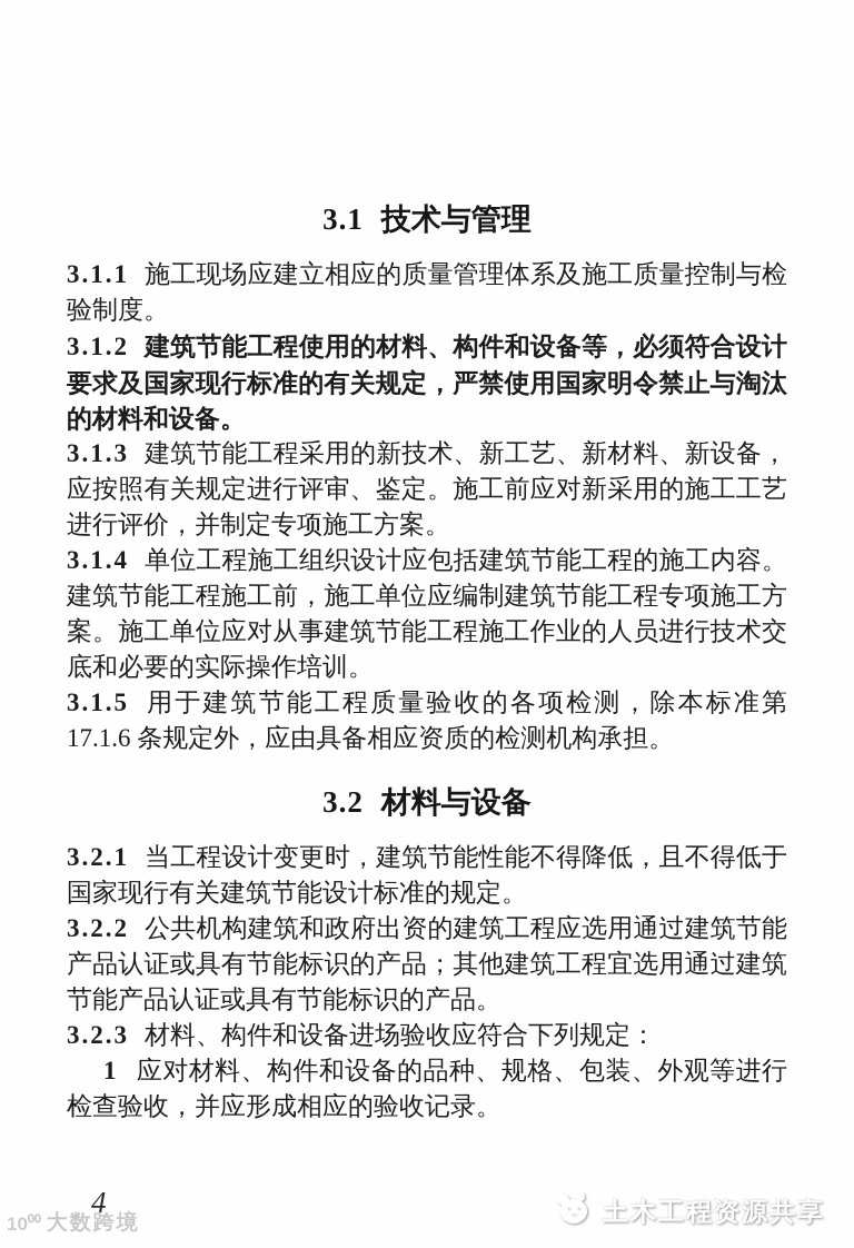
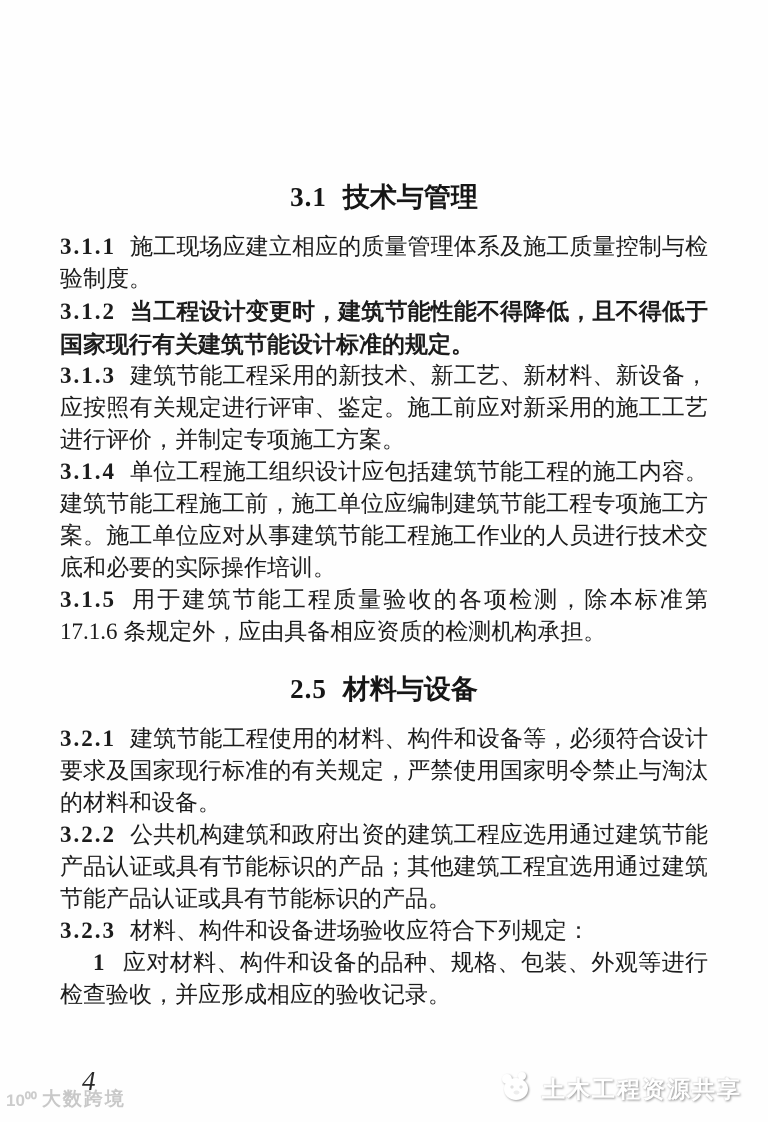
  3.1 技术与管理
  3.1.1 施工现场应建立相应的质量管理体系及施工质量控制与检验制度。
- 3.1.2 建筑节能工程使用的材料、构件和设备等，必须符合设计要求及国家现行标准的有关规定，严禁使用国家明令禁止与淘汰的材料和设备。
+ 3.1.2 当工程设计变更时，建筑节能性能不得降低，且不得低于国家现行有关建筑节能设计标准的规定。
  3.1.3 建筑节能工程采用的新技术、新工艺、新材料、新设备，应按照有关规定进行评审、鉴定。施工前应对新采用的施工工艺进行评价，并制定专项施工方案。
  3.1.4 单位工程施工组织设计应包括建筑节能工程的施工内容。建筑节能工程施工前，施工单位应编制建筑节能工程专项施工方案。施工单位应对从事建筑节能工程施工作业的人员进行技术交底和必要的实际操作培训。
  3.1.5 用于建筑节能工程质量验收的各项检测，除本标准第 17.1.6 条规定外，应由具备相应资质的检测机构承担。
- 3.2 材料与设备
+ 2.5 材料与设备
- 3.2.1 当工程设计变更时，建筑节能性能不得降低，且不得低于国家现行有关建筑节能设计标准的规定。
+ 3.2.1 建筑节能工程使用的材料、构件和设备等，必须符合设计要求及国家现行标准的有关规定，严禁使用国家明令禁止与淘汰的材料和设备。
  3.2.2 公共机构建筑和政府出资的建筑工程应选用通过建筑节能产品认证或具有节能标识的产品；其他建筑工程宜选用通过建筑节能产品认证或具有节能标识的产品。
  3.2.3 材料、构件和设备进场验收应符合下列规定：
  1 应对材料、构件和设备的品种、规格、包装、外观等进行检查验收，并应形成相应的验收记录。
  4
  10⁰⁰
  大数跨境
  土木工程资源共享
